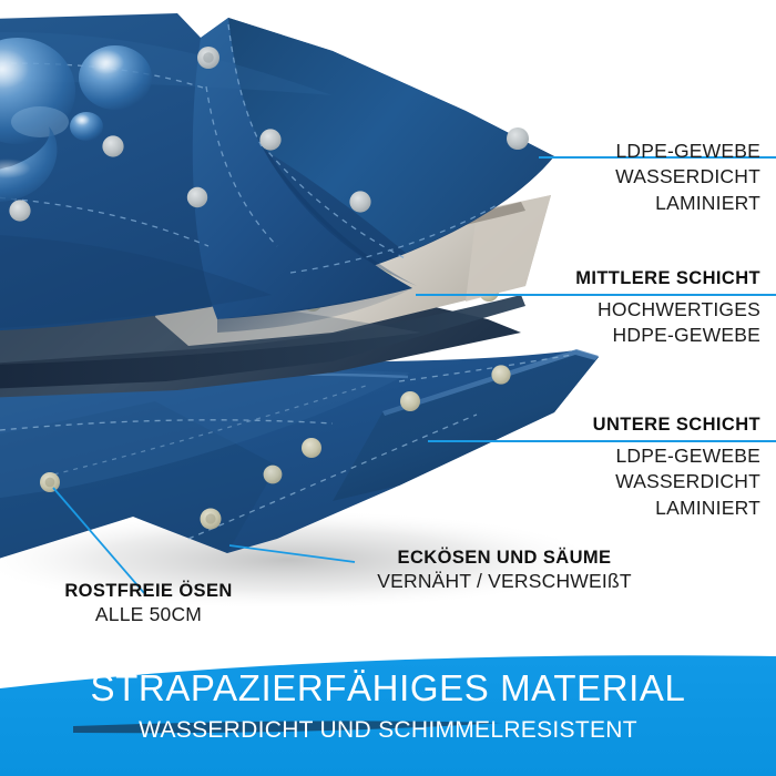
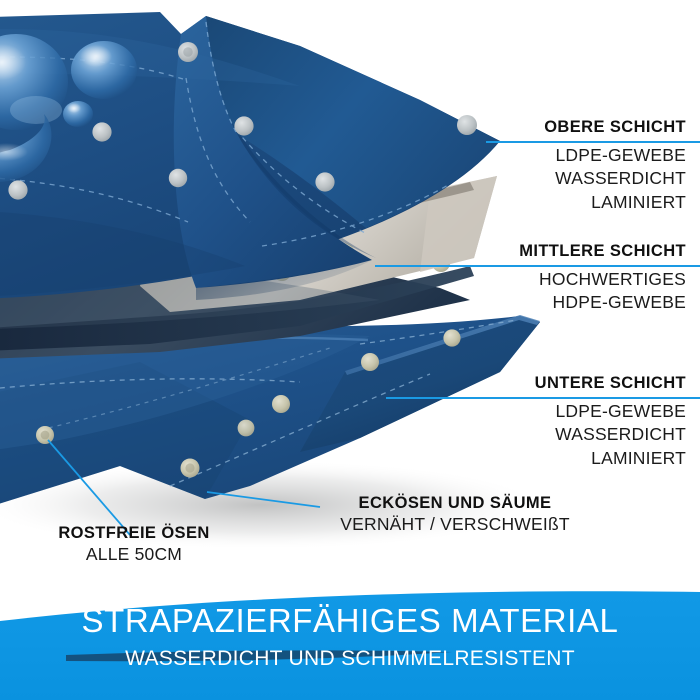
+ OBERE SCHICHT
  LDPE-GEWEBE
  WASSERDICHT
  LAMINIERT
  MITTLERE SCHICHT
  HOCHWERTIGES
  HDPE-GEWEBE
  UNTERE SCHICHT
  LDPE-GEWEBE
  WASSERDICHT
  LAMINIERT
  ROSTFREIE ÖSEN
  ALLE 50CM
  ECKÖSEN UND SÄUME
  VERNÄHT / VERSCHWEIßT
  STRAPAZIERFÄHIGES MATERIAL
  WASSERDICHT UND SCHIMMELRESISTENT
